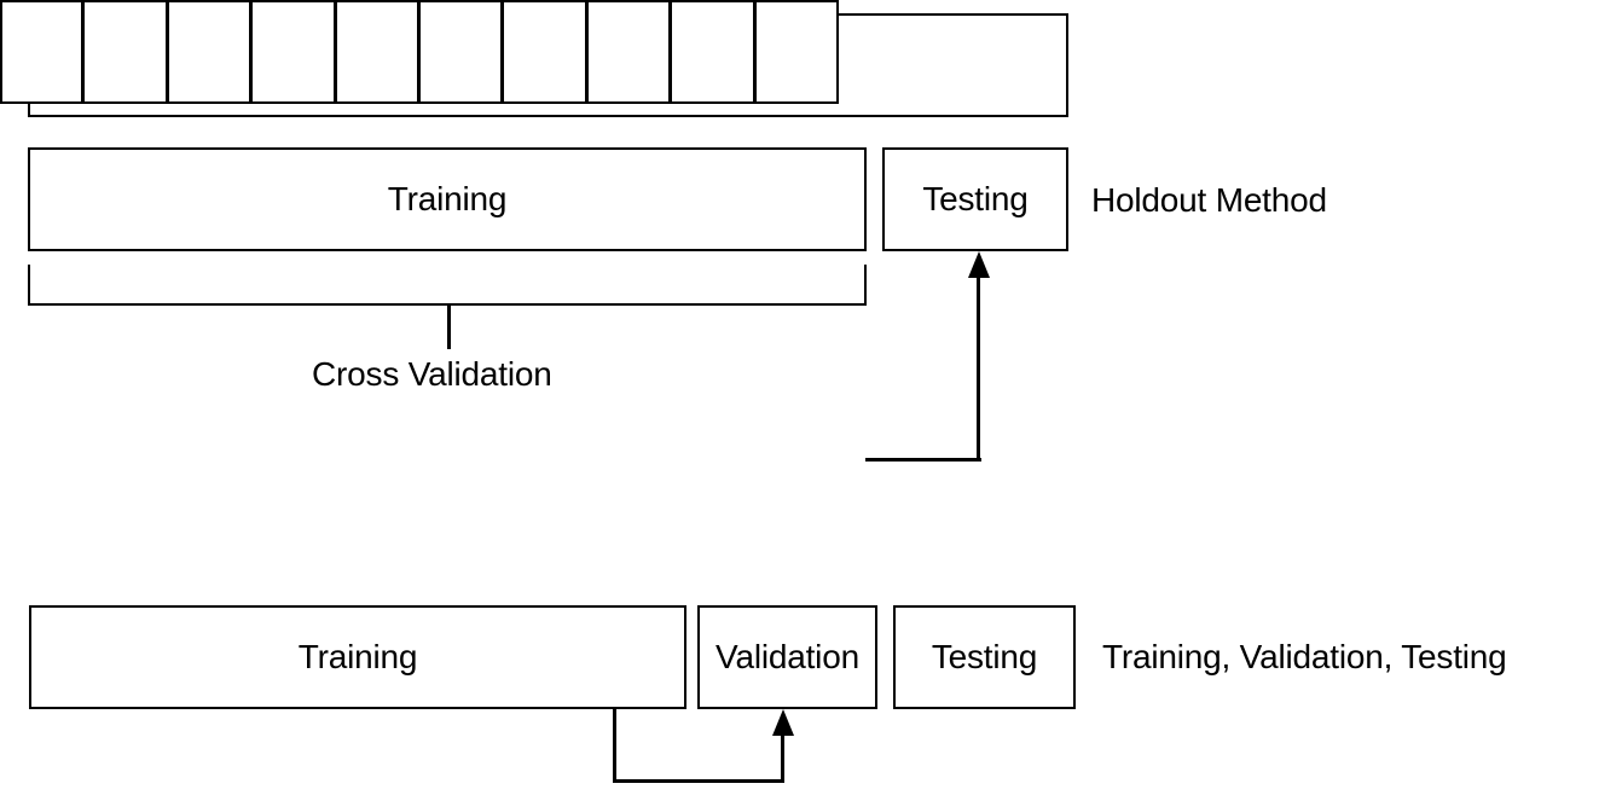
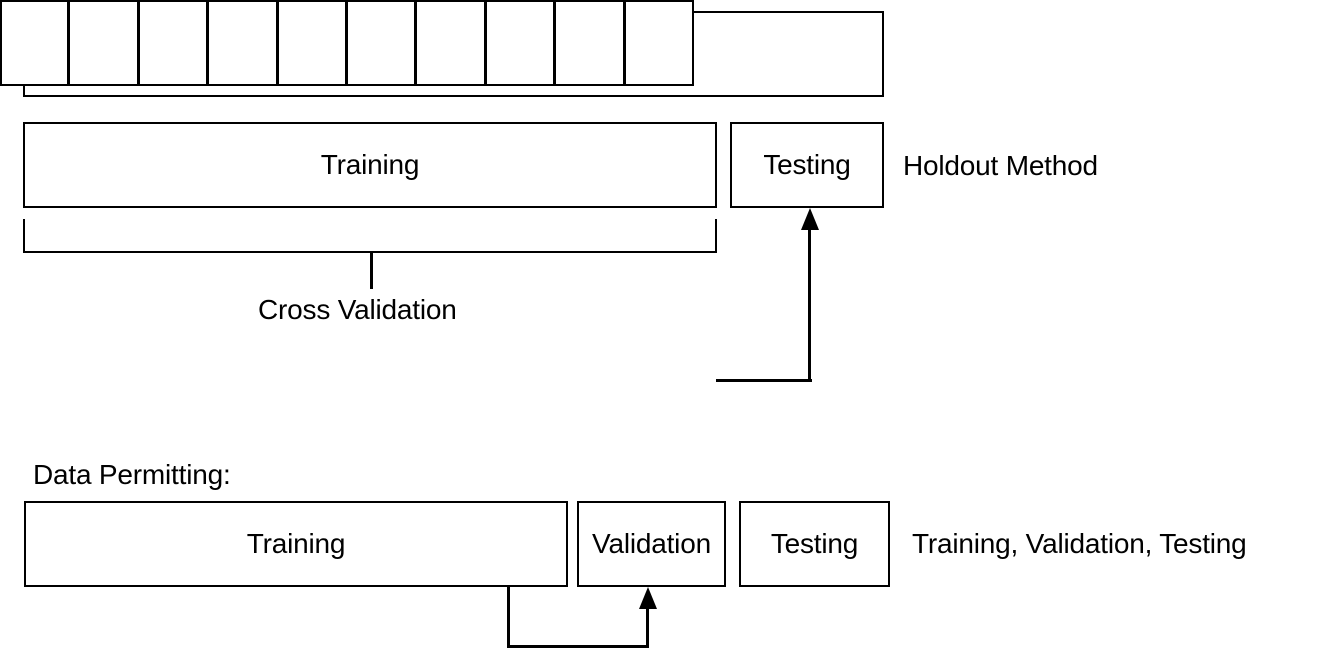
  Training
  Testing
  Holdout Method
  Cross Validation
+ Data Permitting:
  Training
  Validation
  Testing
  Training, Validation, Testing
